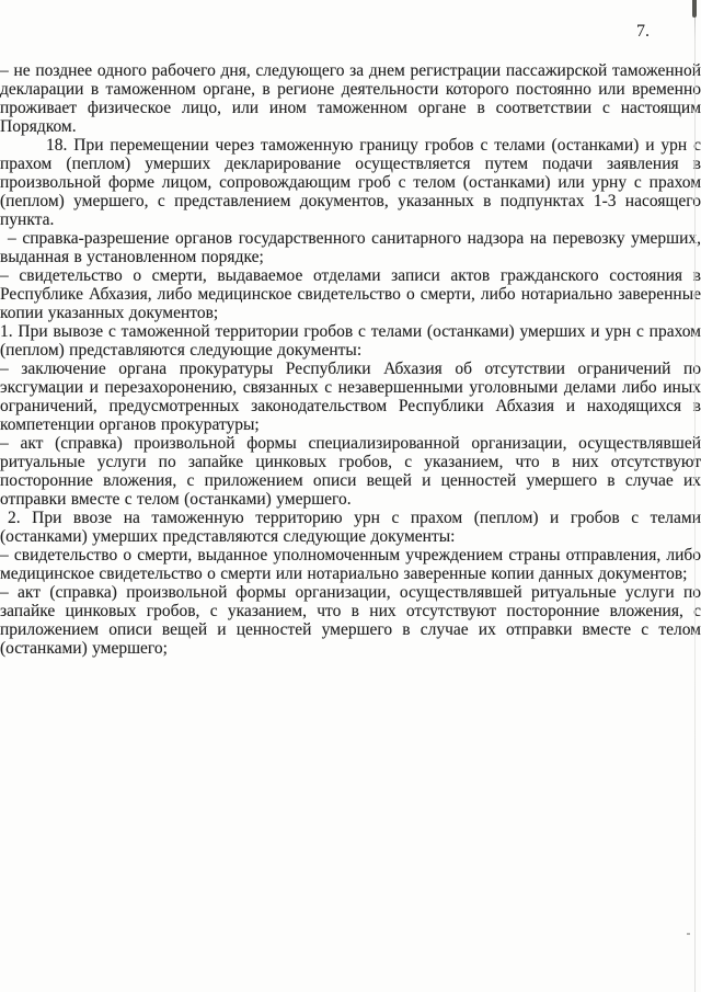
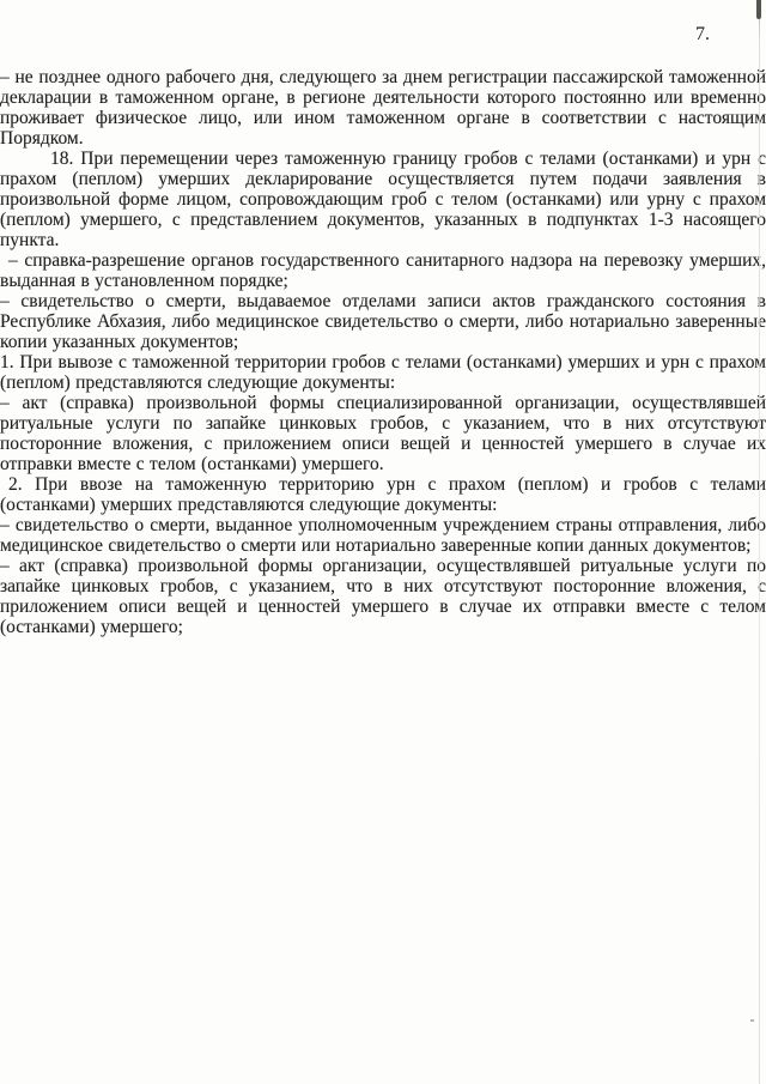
  7.
  – не позднее одного рабочего дня, следующего за днем регистрации пассажирской таможенной декларации в таможенном органе, в регионе деятельности которого постоянно или временно проживает физическое лицо, или ином таможенном органе в соответствии с настоящим Порядком.
  18. При перемещении через таможенную границу гробов с телами (останками) и урн с прахом (пеплом) умерших декларирование осуществляется путем подачи заявления в произвольной форме лицом, сопровождающим гроб с телом (останками) или урну с прахом (пеплом) умершего, с представлением документов, указанных в подпунктах 1-3 насоящего пункта.
  – справка-разрешение органов государственного санитарного надзора на перевозку умерших, выданная в установленном порядке;
  – свидетельство о смерти, выдаваемое отделами записи актов гражданского состояния в Республике Абхазия, либо медицинское свидетельство о смерти, либо нотариально заверенные копии указанных документов;
  1. При вывозе с таможенной территории гробов с телами (останками) умерших и урн с прахом (пеплом) представляются следующие документы:
- – заключение органа прокуратуры Республики Абхазия об отсутствии ограничений по эксгумации и перезахоронению, связанных с незавершенными уголовными делами либо иных ограничений, предусмотренных законодательством Республики Абхазия и находящихся в компетенции органов прокуратуры;
  – акт (справка) произвольной формы специализированной организации, осуществлявшей ритуальные услуги по запайке цинковых гробов, с указанием, что в них отсутствуют посторонние вложения, с приложением описи вещей и ценностей умершего в случае их отправки вместе с телом (останками) умершего.
  2. При ввозе на таможенную территорию урн с прахом (пеплом) и гробов с телами (останками) умерших представляются следующие документы:
  – свидетельство о смерти, выданное уполномоченным учреждением страны отправления, либо медицинское свидетельство о смерти или нотариально заверенные копии данных документов;
  – акт (справка) произвольной формы организации, осуществлявшей ритуальные услуги по запайке цинковых гробов, с указанием, что в них отсутствуют посторонние вложения, с приложением описи вещей и ценностей умершего в случае их отправки вместе с телом (останками) умершего;
